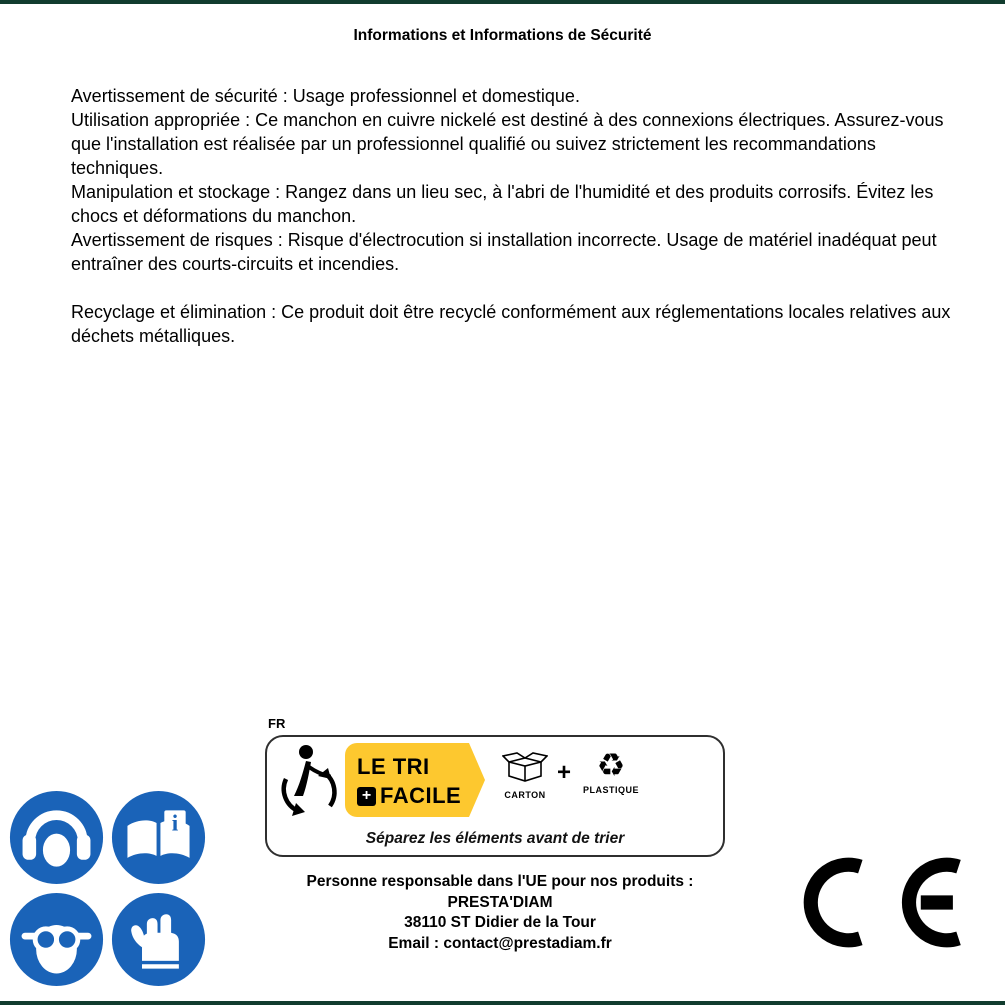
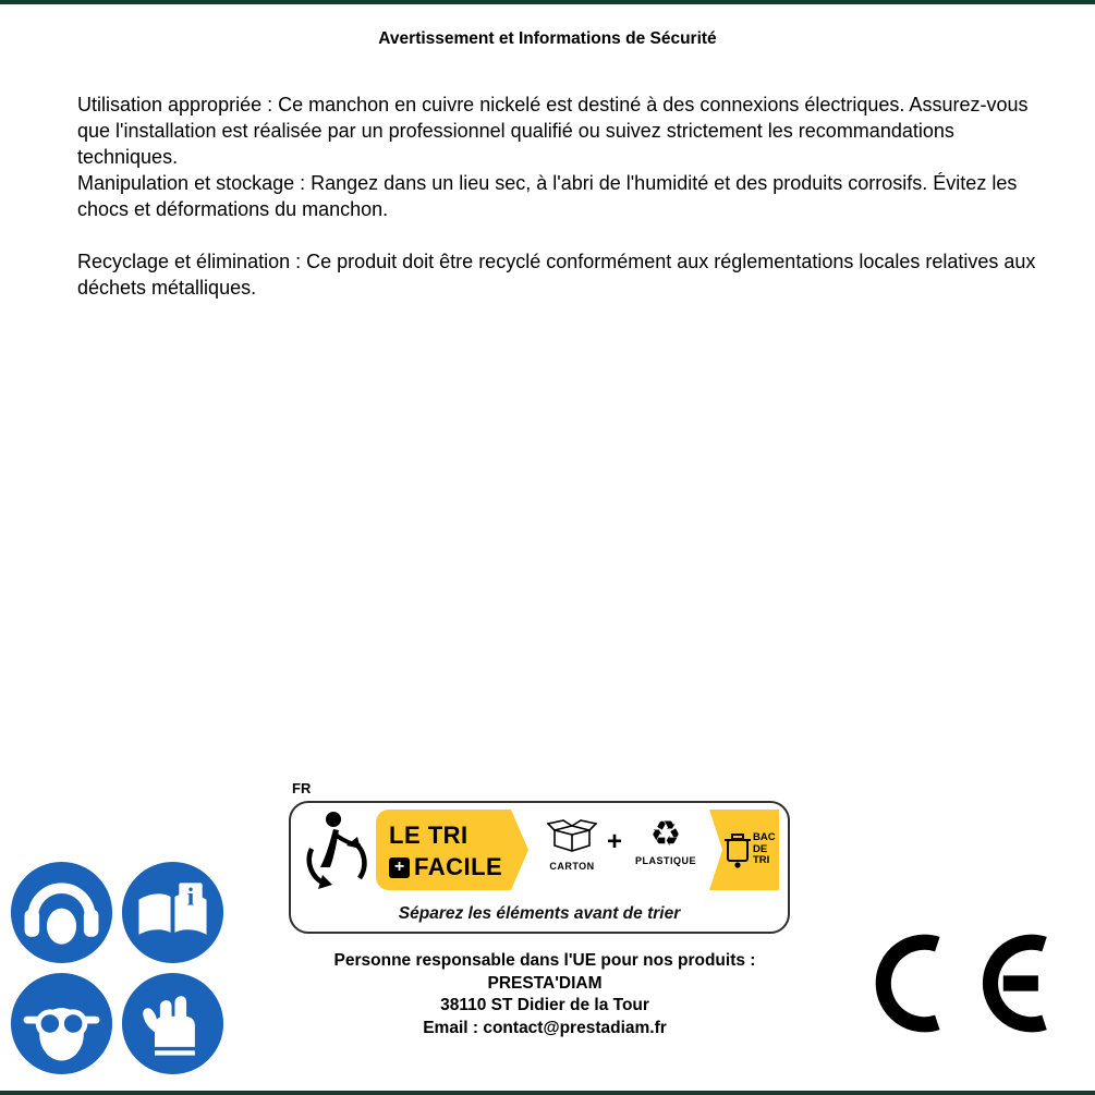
- Informations et Informations de Sécurité
+ Avertissement et Informations de Sécurité
- Avertissement de sécurité : Usage professionnel et domestique.
  Utilisation appropriée : Ce manchon en cuivre nickelé est destiné à des connexions électriques. Assurez-vous que l'installation est réalisée par un professionnel qualifié ou suivez strictement les recommandations techniques.
  Manipulation et stockage : Rangez dans un lieu sec, à l'abri de l'humidité et des produits corrosifs. Évitez les chocs et déformations du manchon.
- Avertissement de risques : Risque d'électrocution si installation incorrecte. Usage de matériel inadéquat peut entraîner des courts-circuits et incendies.
  Recyclage et élimination : Ce produit doit être recyclé conformément aux réglementations locales relatives aux déchets métalliques.
  FR
  LE TRI
  +
  FACILE
  CARTON
  +
  ♻
  PLASTIQUE
+ BAC
+ DE
+ TRI
  Séparez les éléments avant de trier
  Personne responsable dans l'UE pour nos produits :
  PRESTA'DIAM
  38110 ST Didier de la Tour
  Email : contact@prestadiam.fr
  i
